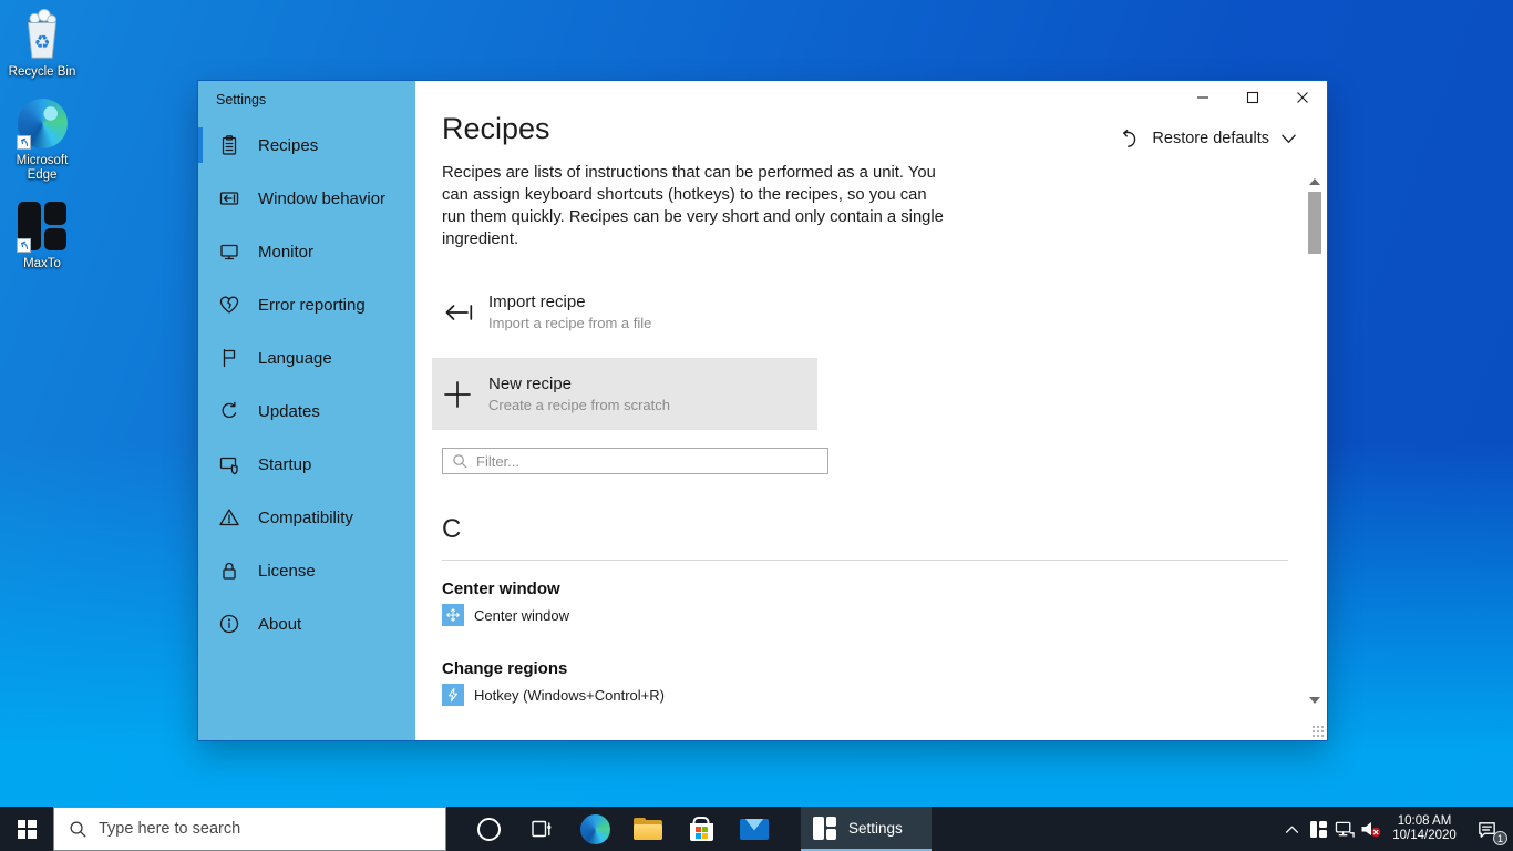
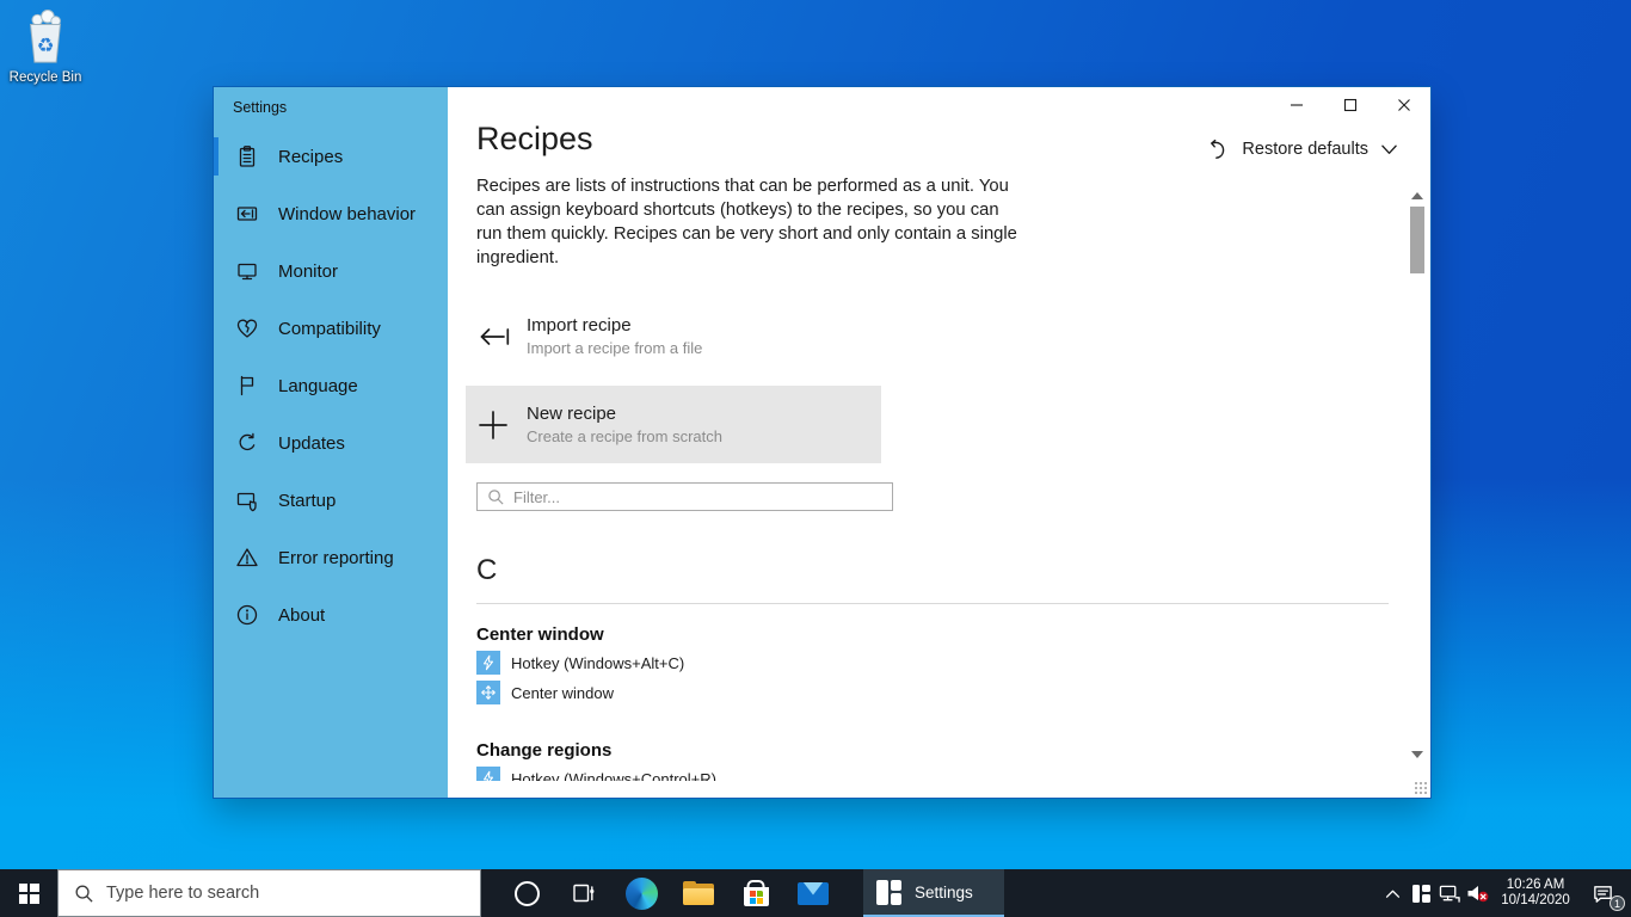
  ♻
  Recycle Bin
- Microsoft Edge
- MaxTo
  Settings
  Recipes
  Window behavior
  Monitor
- Error reporting
+ Compatibility
  Language
  Updates
  Startup
- Compatibility
+ Error reporting
- License
  About
  Restore defaults
  Recipes
  Recipes are lists of instructions that can be performed as a unit. You can assign keyboard shortcuts (hotkeys) to the recipes, so you can run them quickly. Recipes can be very short and only contain a single ingredient.
  Import recipe
  Import a recipe from a file
  New recipe
  Create a recipe from scratch
  Filter...
  C
  Center window
+ Hotkey (Windows+Alt+C)
  Center window
  Change regions
  Hotkey (Windows+Control+R)
  Type here to search
  Settings
- 10:08 AM
+ 10:26 AM
  10/14/2020
  1
